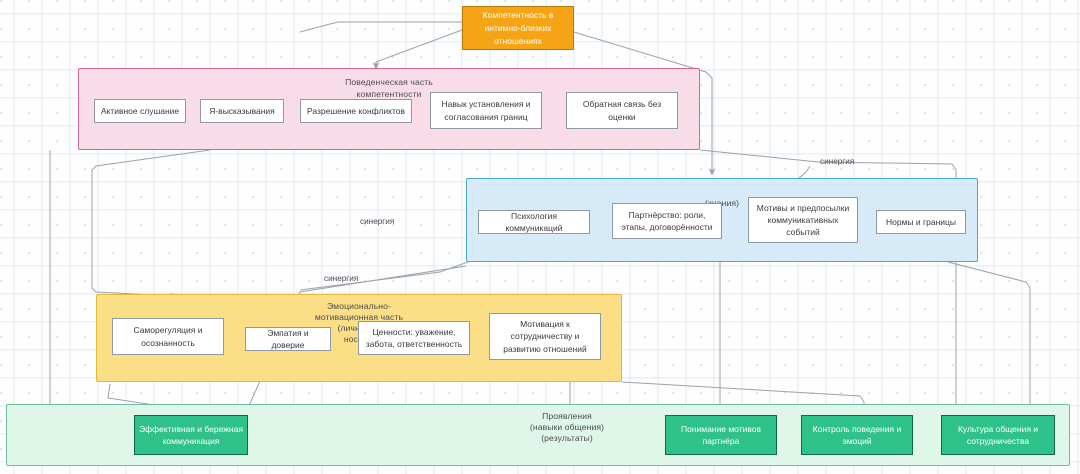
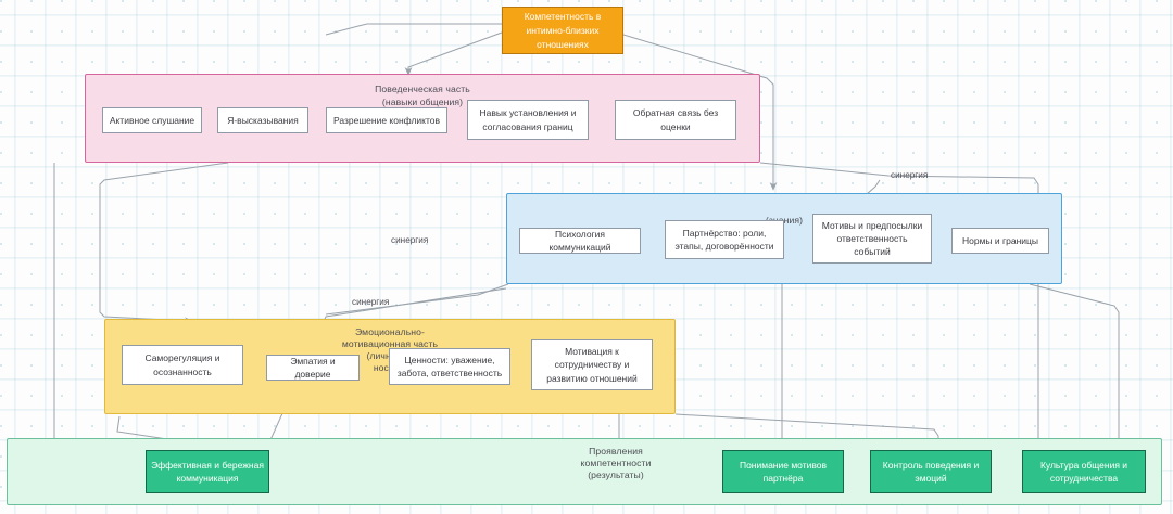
  Компетентность в интимно-близких отношениях
  Поведенческая часть
- компетентности
+ (навыки общения)
  Активное слушание
  Я-высказывания
  Разрешение конфликтов
  Навык установления и согласования границ
  Обратная связь без оценки
  Психология коммуникаций
  Партнёрство: роли, этапы, договорённости
- Мотивы и предпосылки коммуникативных событий
+ Мотивы и предпосылки ответственность событий
  Нормы и границы
  Эмоционально-
  мотивационная часть
  Саморегуляция и осознанность
  Эмпатия и доверие
  Ценности: уважение, забота, ответственность
  Мотивация к сотрудничеству и развитию отношений
  Проявления
- (навыки общения)
+ компетентности
  (результаты)
  Эффективная и бережная коммуникация
  Понимание мотивов партнёра
  Контроль поведения и эмоций
  Культура общения и сотрудничества
  синергия
  синергия
  синергия
